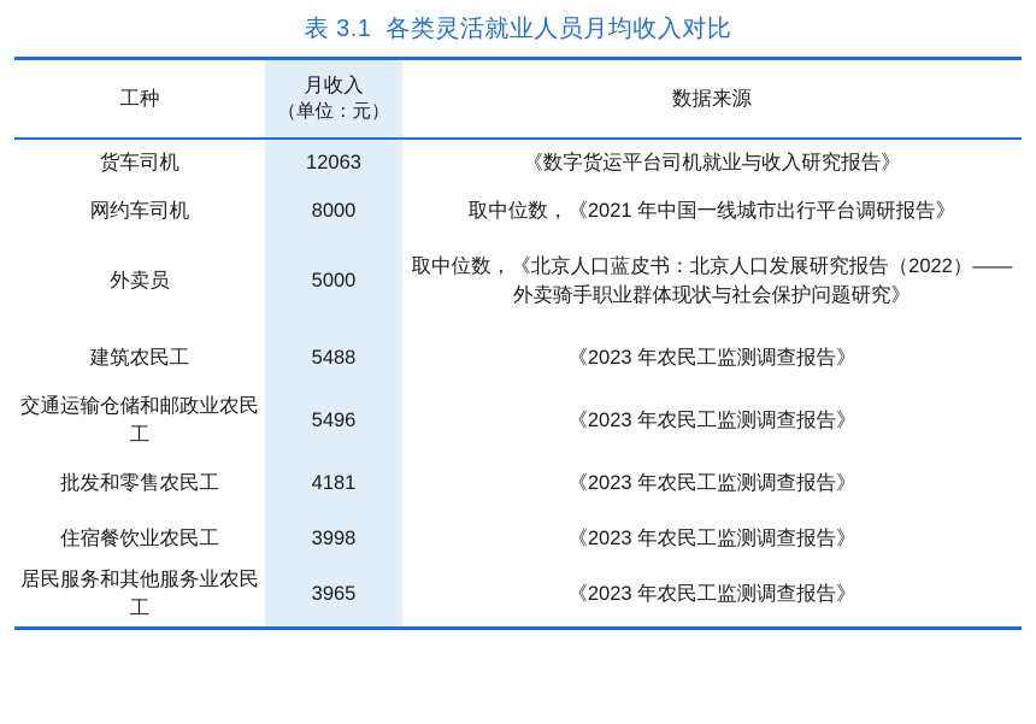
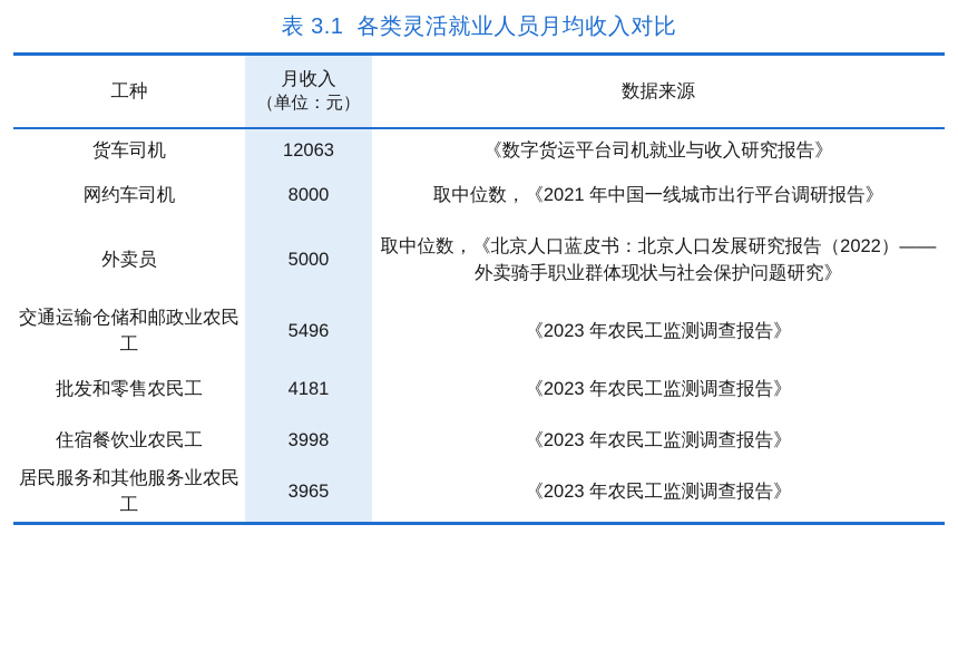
  表 3.1 各类灵活就业人员月均收入对比
  工种	月收入 （单位：元）	数据来源
  货车司机	12063	《数字货运平台司机就业与收入研究报告》
  网约车司机	8000	取中位数，《2021 年中国一线城市出行平台调研报告》
  外卖员	5000	取中位数，《北京人口蓝皮书：北京人口发展研究报告（2022）——外卖骑手职业群体现状与社会保护问题研究》
- 建筑农民工	5488	《2023 年农民工监测调查报告》
  交通运输仓储和邮政业农民工	5496	《2023 年农民工监测调查报告》
  批发和零售农民工	4181	《2023 年农民工监测调查报告》
  住宿餐饮业农民工	3998	《2023 年农民工监测调查报告》
  居民服务和其他服务业农民工	3965	《2023 年农民工监测调查报告》
